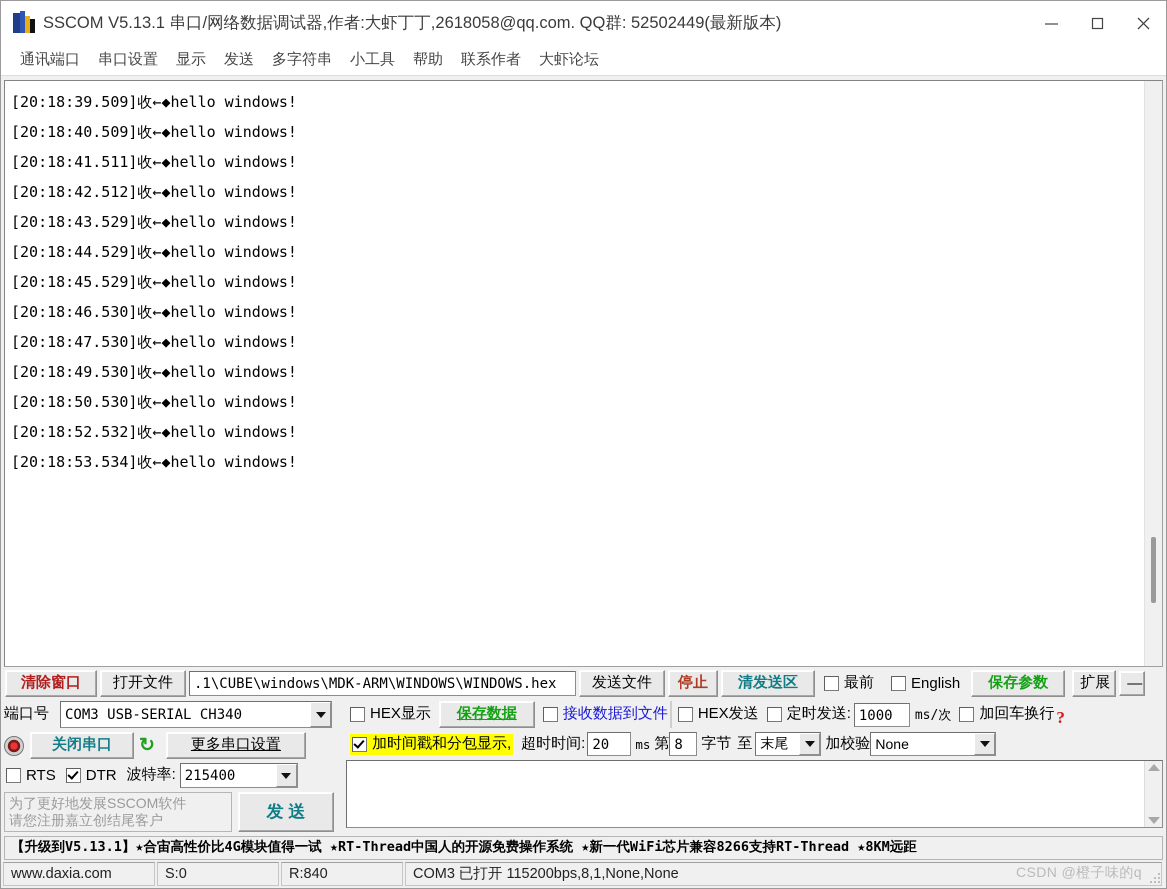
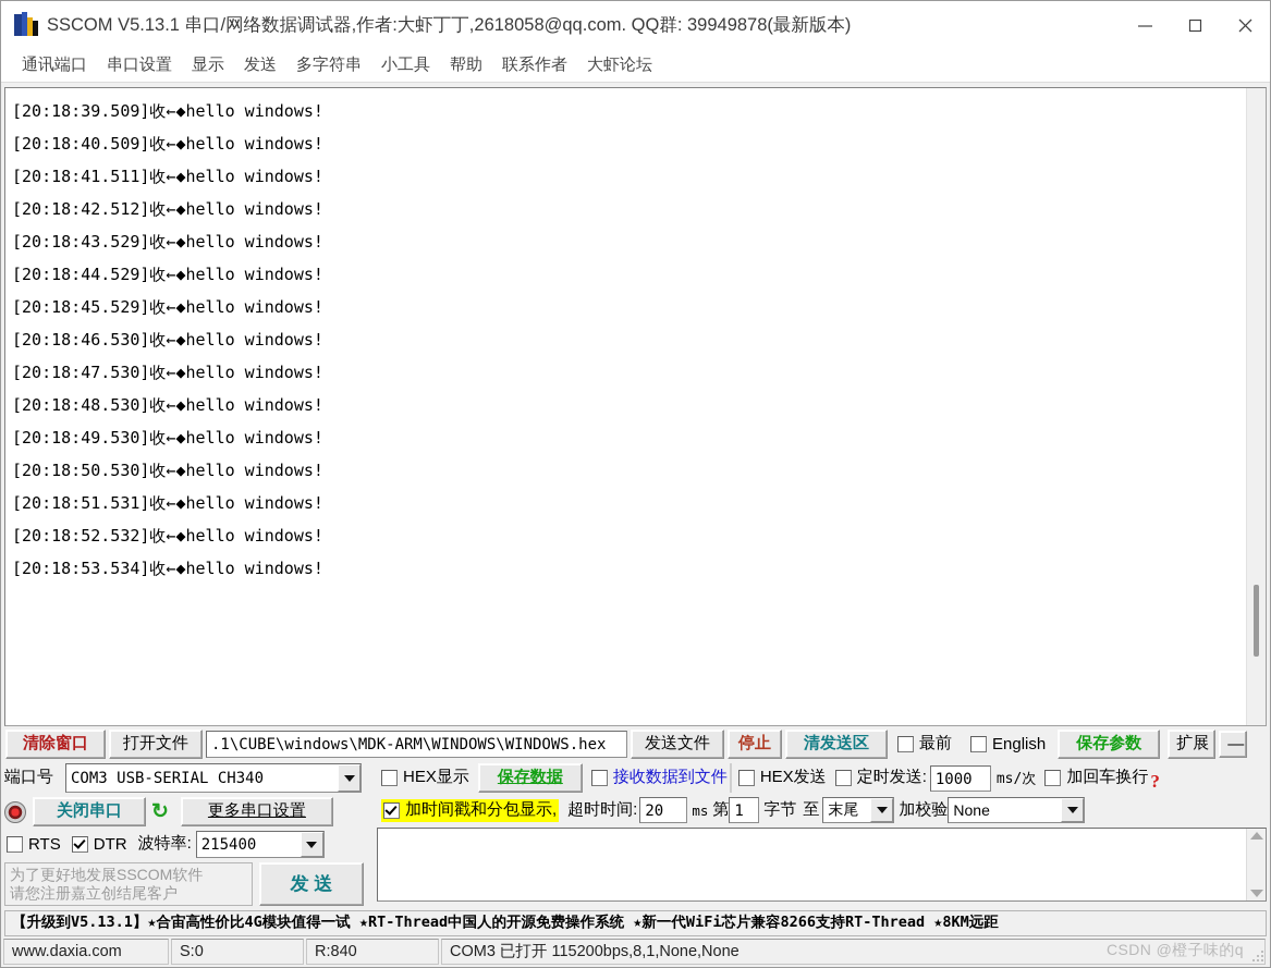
- SSCOM V5.13.1 串口/网络数据调试器,作者:大虾丁丁,2618058@qq.com. QQ群: 52502449(最新版本)
+ SSCOM V5.13.1 串口/网络数据调试器,作者:大虾丁丁,2618058@qq.com. QQ群: 39949878(最新版本)
  通讯端口
  串口设置
  显示
  发送
  多字符串
  小工具
  帮助
  联系作者
  大虾论坛
  [20:18:39.509]收←◆hello windows!
  [20:18:40.509]收←◆hello windows!
  [20:18:41.511]收←◆hello windows!
  [20:18:42.512]收←◆hello windows!
  [20:18:43.529]收←◆hello windows!
  [20:18:44.529]收←◆hello windows!
  [20:18:45.529]收←◆hello windows!
  [20:18:46.530]收←◆hello windows!
  [20:18:47.530]收←◆hello windows!
+ [20:18:48.530]收←◆hello windows!
  [20:18:49.530]收←◆hello windows!
  [20:18:50.530]收←◆hello windows!
+ [20:18:51.531]收←◆hello windows!
  [20:18:52.532]收←◆hello windows!
  [20:18:53.534]收←◆hello windows!
  清除窗口
  打开文件
  .1\CUBE\windows\MDK-ARM\WINDOWS\WINDOWS.hex
  发送文件
  停止
  清发送区
  最前
  English
  保存参数
  扩展
  —
  端口号
  COM3 USB-SERIAL CH340
  关闭串口
  ↻
  更多串口设置
  RTS
  DTR
  波特率:
  215400
  为了更好地发展SSCOM软件
  请您注册嘉立创结尾客户
  发 送
  HEX显示
  保存数据
  接收数据到文件
  HEX发送
  定时发送:
  1000
  ms/次
  加回车换行
  ?
  加时间戳和分包显示,
  超时时间:
  20
  ms
  第
- 8
+ 1
  字节
  至
  末尾
  加校验
  None
  【升级到V5.13.1】★合宙高性价比4G模块值得一试 ★RT-Thread中国人的开源免费操作系统 ★新一代WiFi芯片兼容8266支持RT-Thread ★8KM远距
  www.daxia.com
  S:0
  R:840
  COM3 已打开 115200bps,8,1,None,None
  CSDN @橙子味的q
